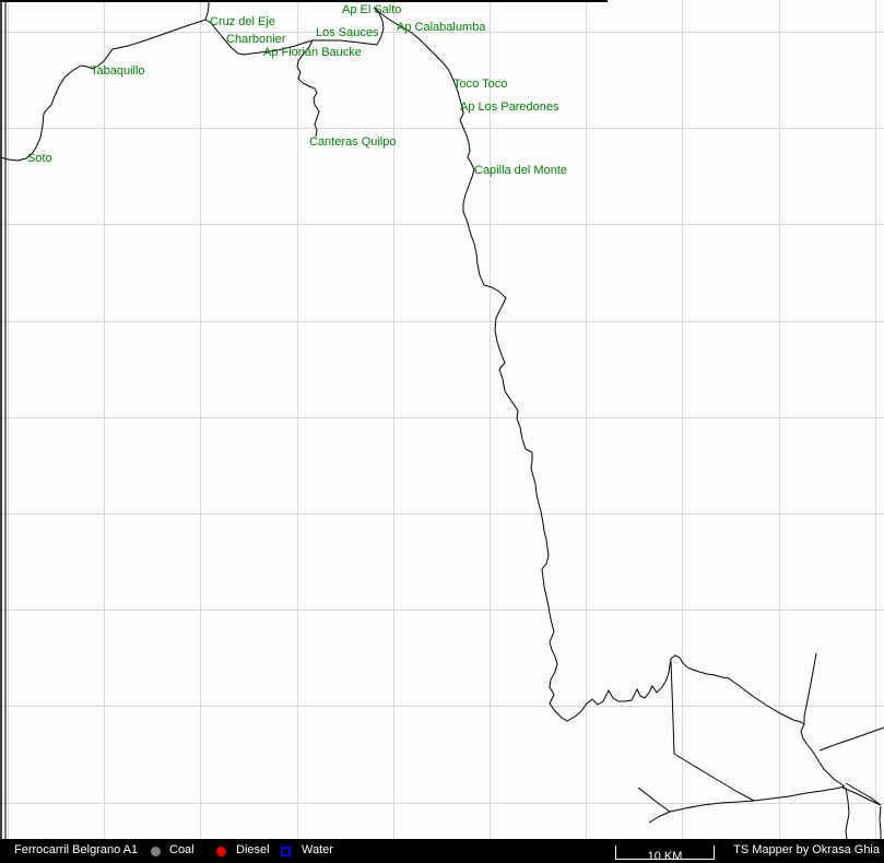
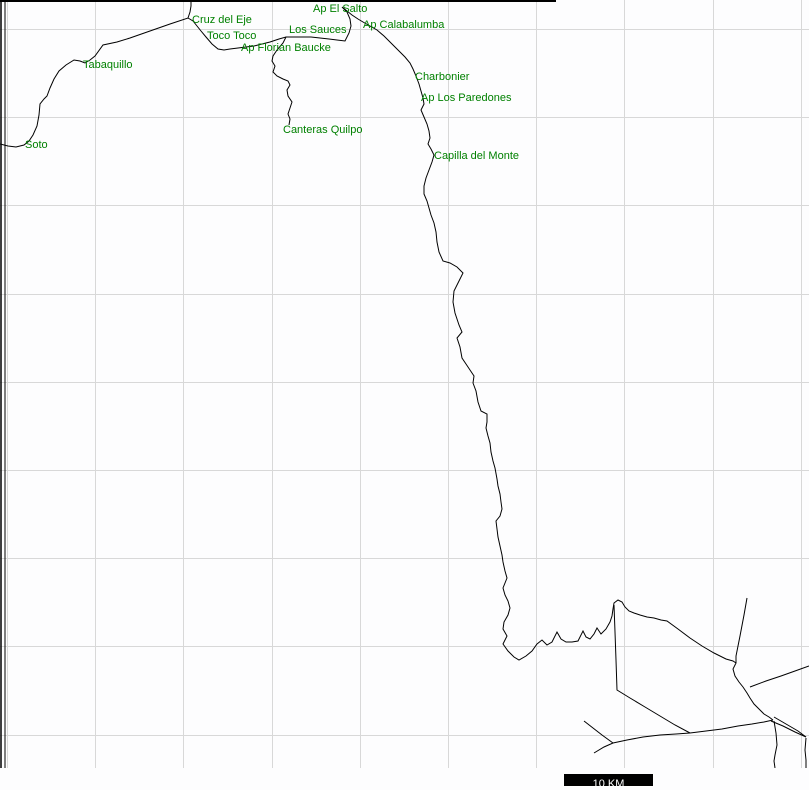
  Cruz del Eje
- Charbonier
+ Toco Toco
  Ap El Salto
  Los Sauces
  Ap Calabalumba
  Ap Florian Baucke
  Tabaquillo
- Toco Toco
+ Charbonier
  Ap Los Paredones
  Canteras Quilpo
  Soto
  Capilla del Monte
- Ferrocarril Belgrano A1
- Coal
- Diesel
- Water
- TS Mapper by Okrasa Ghia
  10 KM
